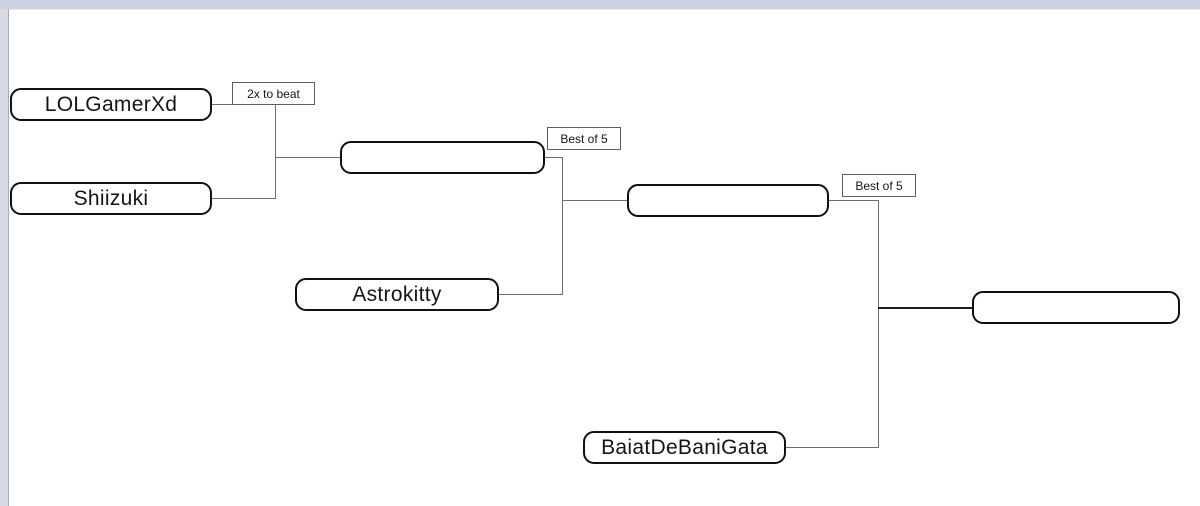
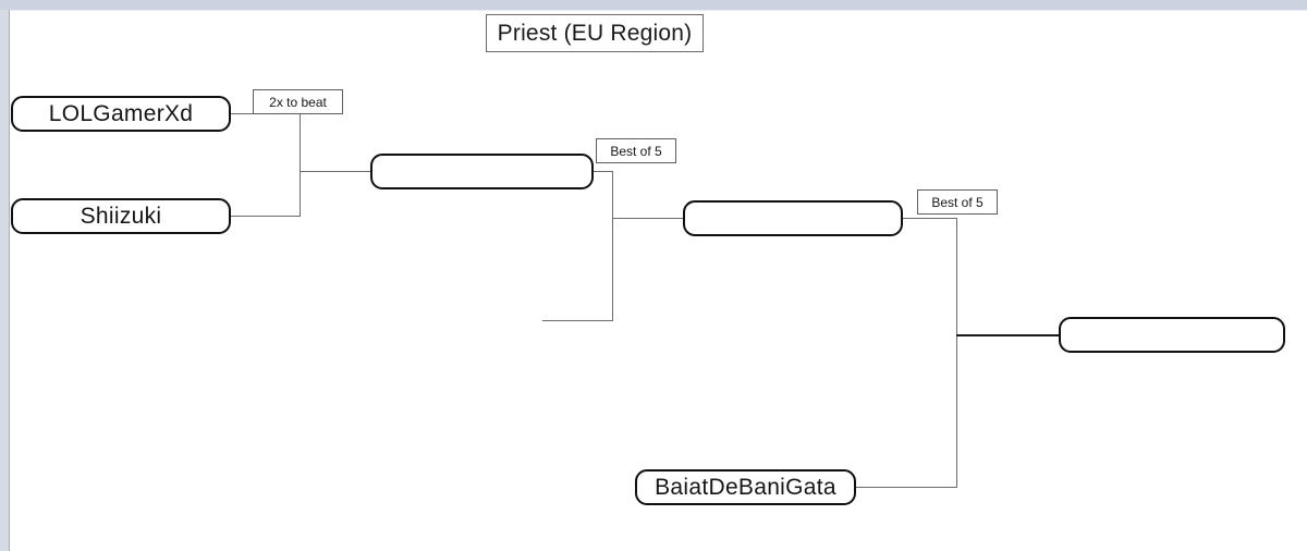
+ Priest (EU Region)
  LOLGamerXd
  Shiizuki
- Astrokitty
  BaiatDeBaniGata
  2x to beat
  Best of 5
  Best of 5
